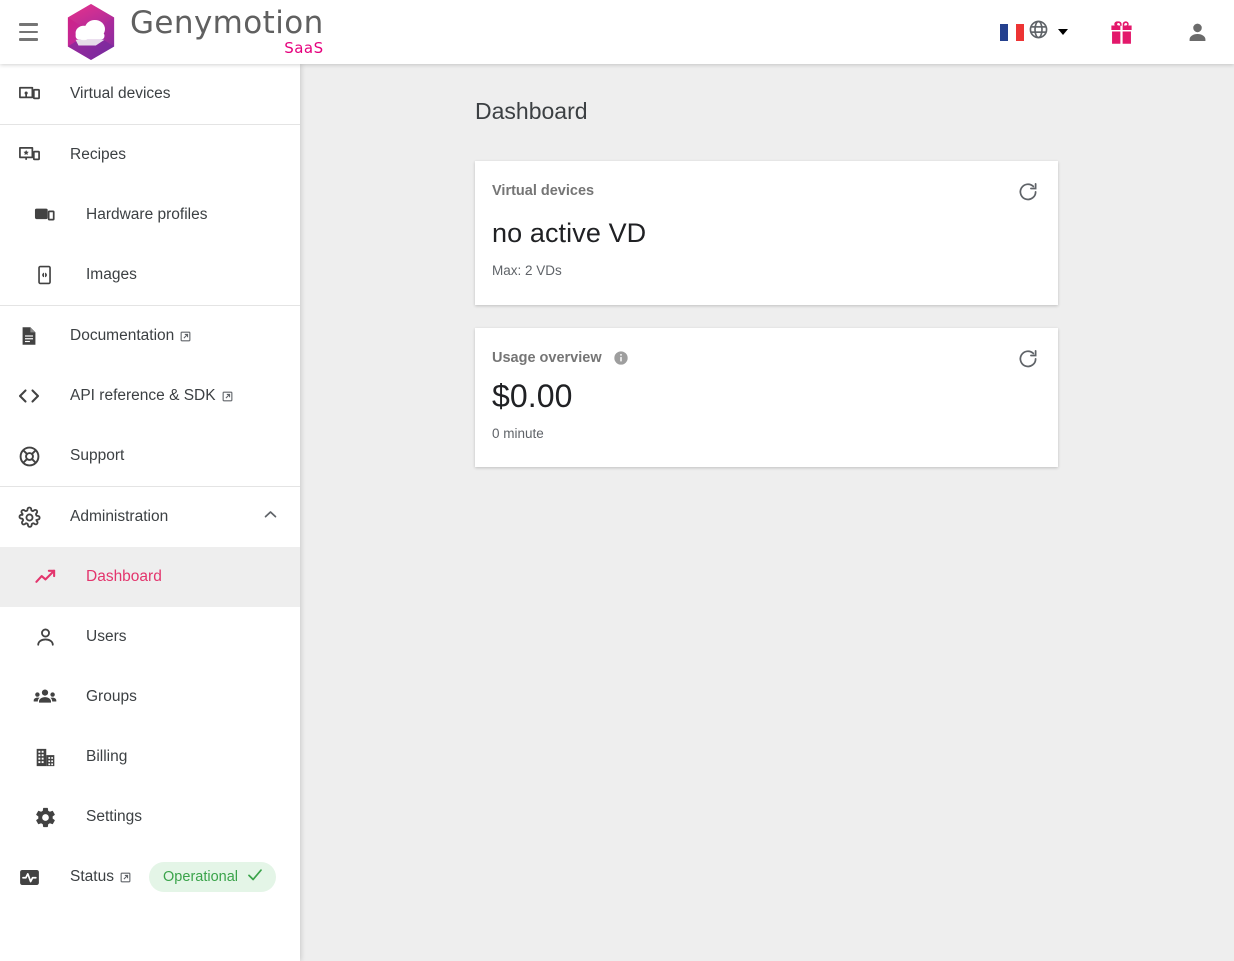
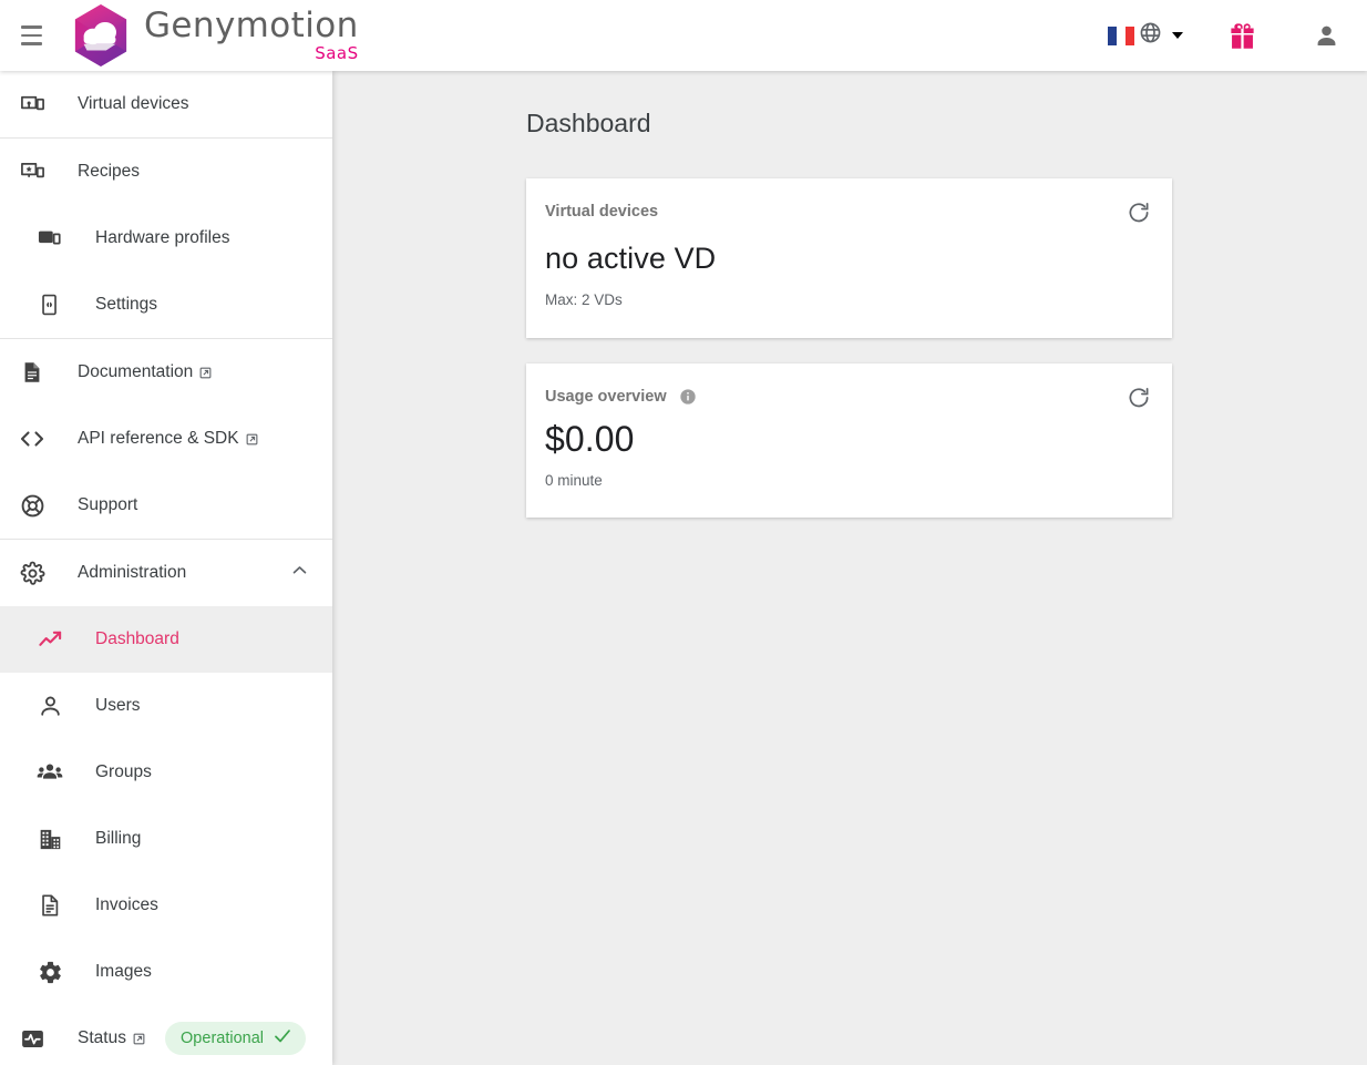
  Genymotion
  SaaS
  Virtual devices
  Recipes
  Hardware profiles
- Images
+ Settings
  Documentation
  API reference & SDK
  Support
  Administration
  Dashboard
  Users
  Groups
  Billing
+ Invoices
- Settings
+ Images
  Status
  Operational
  Dashboard
  Virtual devices
  no active VD
  Max: 2 VDs
  Usage overview
  $0.00
  0 minute
